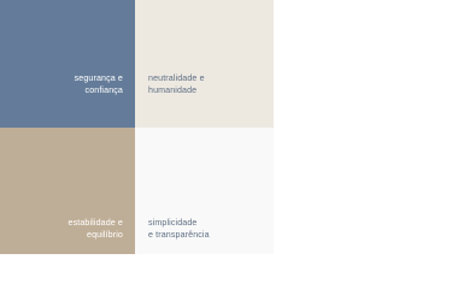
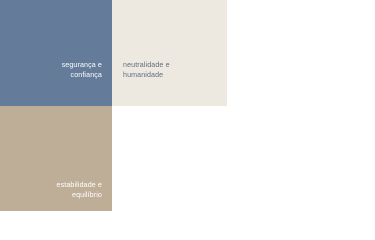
  segurança e
  confiança
  neutralidade e
  humanidade
  estabilidade e
  equilíbrio
- simplicidade
- e transparência
